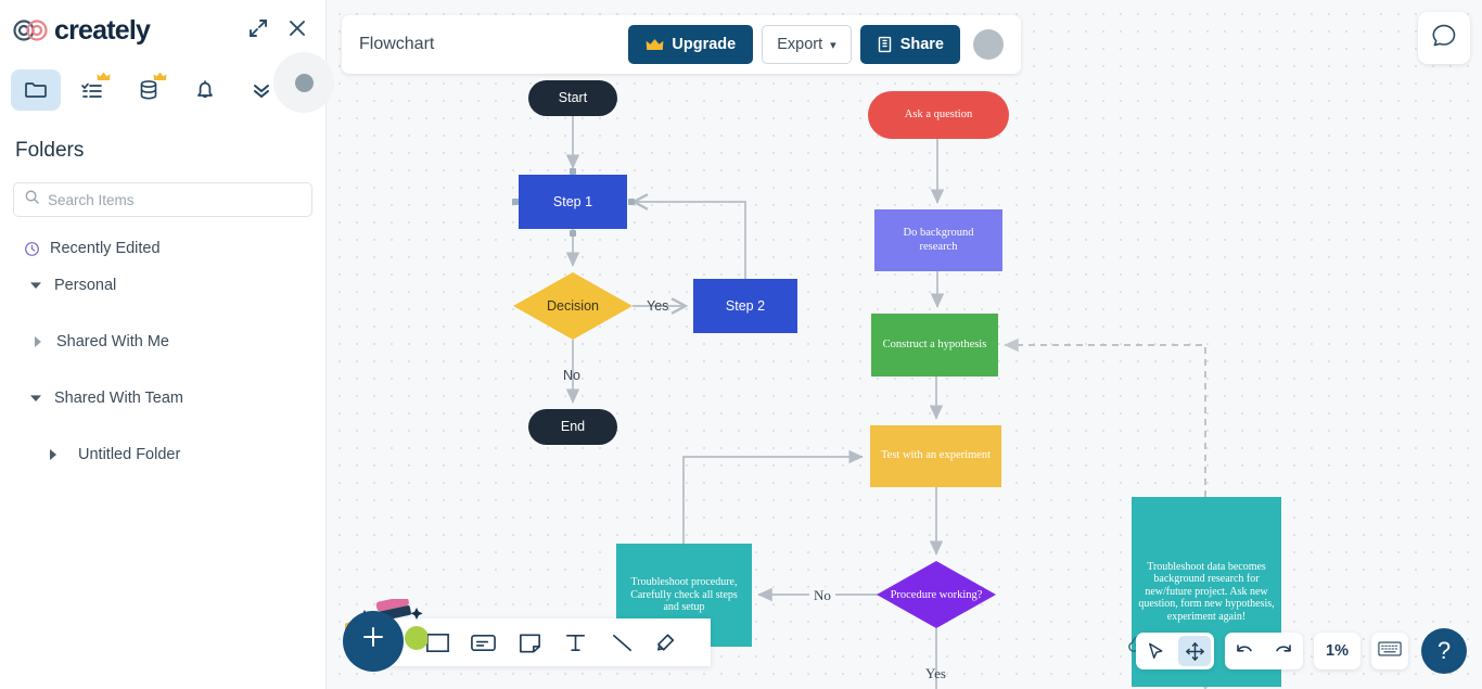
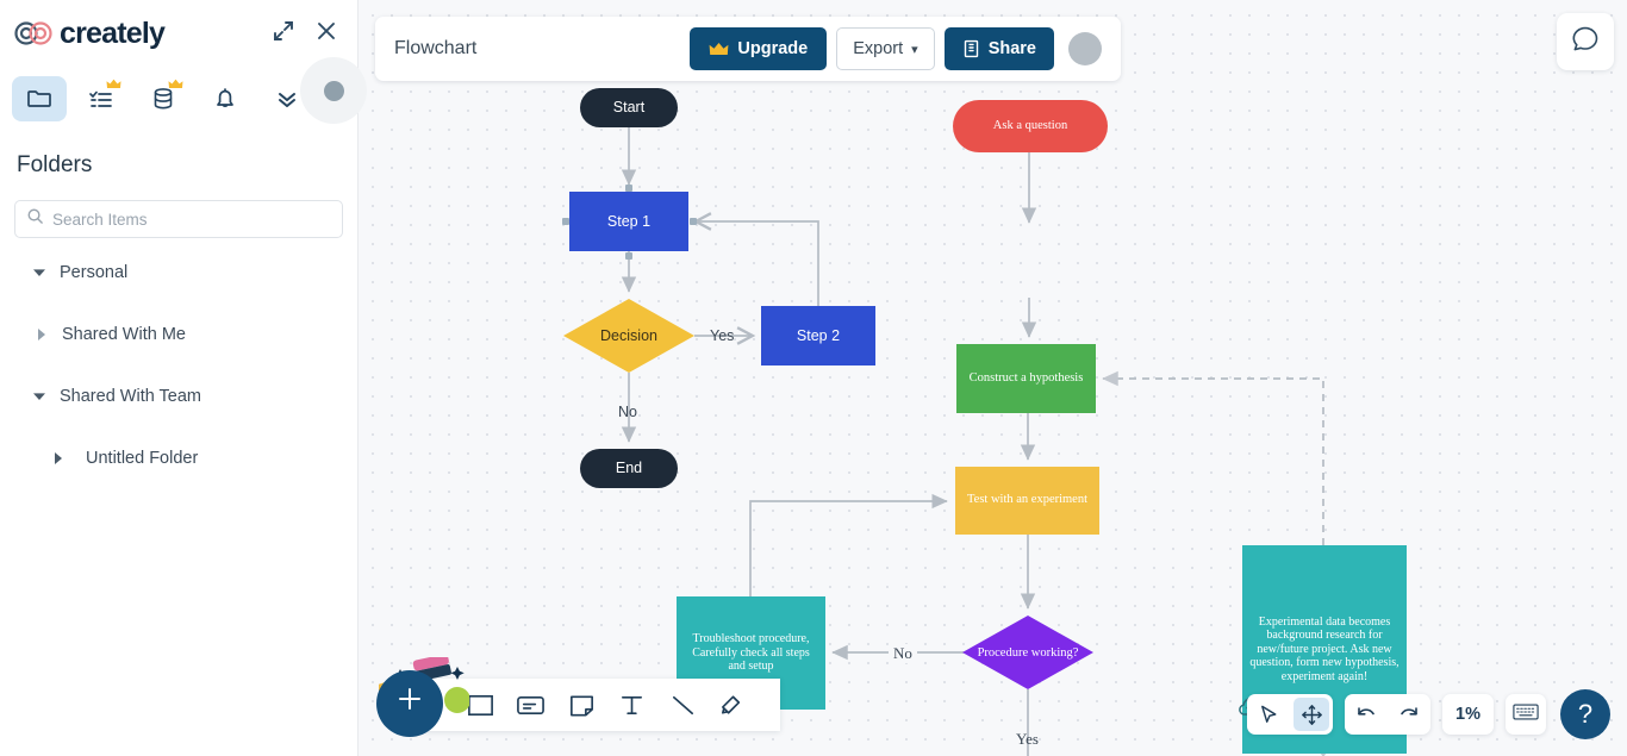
  creately
  Folders
  Search Items
- Recently Edited
  Personal
  Shared With Me
  Shared With Team
  Untitled Folder
  Start
  Step 1
  Decision
  Step 2
  End
  Ask a question
- Do background research
  Construct a hypothesis
  Test with an experiment
  Procedure working?
  Troubleshoot procedure, Carefully check all steps and setup
- Troubleshoot data becomes background research for new/future project. Ask new question, form new hypothesis, experiment again!
+ Experimental data becomes background research for new/future project. Ask new question, form new hypothesis, experiment again!
  Yes
  No
  No
  Yes
  Flowchart
  Upgrade
  Export
  ▾
  Share
  1%
  ?
